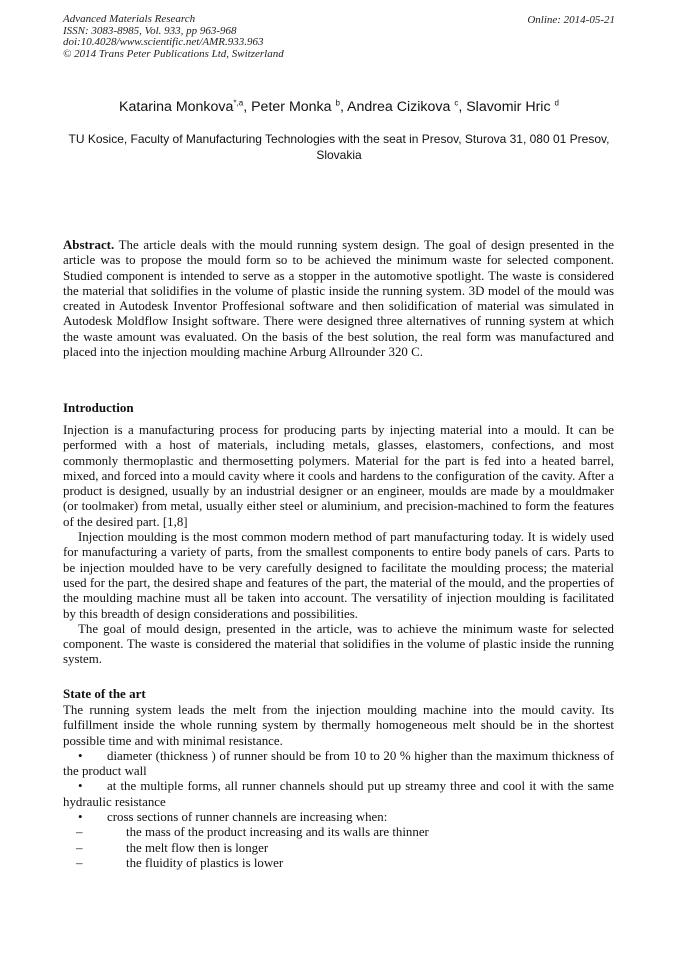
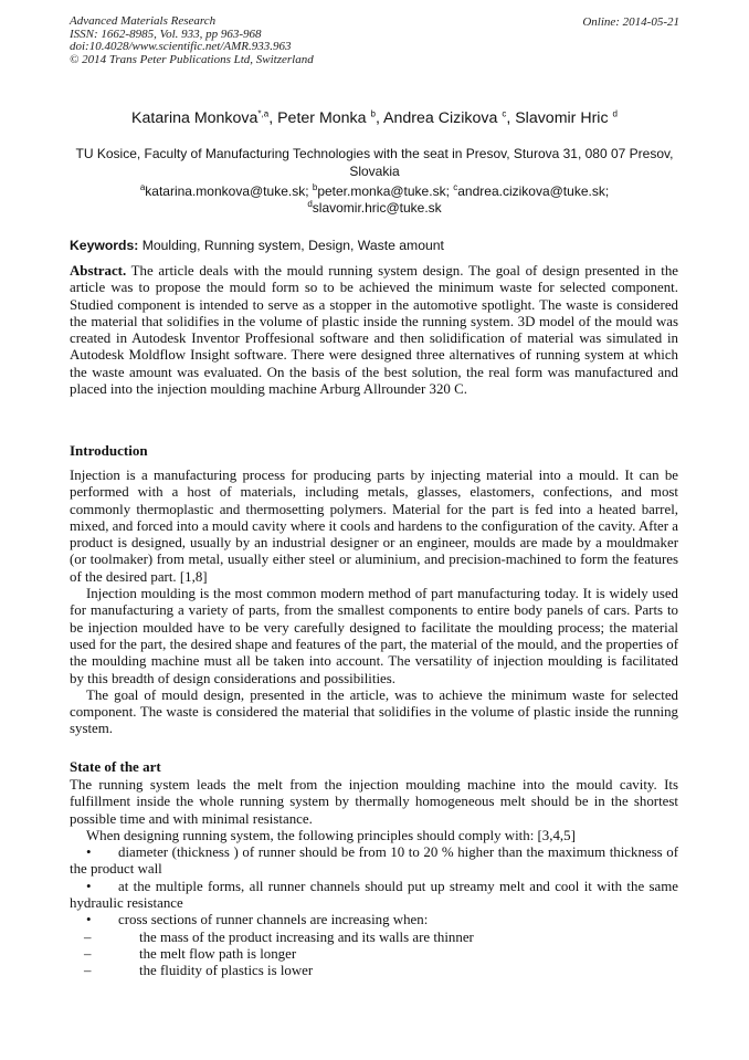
  Advanced Materials Research
- ISSN: 3083-8985, Vol. 933, pp 963-968
+ ISSN: 1662-8985, Vol. 933, pp 963-968
  doi:10.4028/www.scientific.net/AMR.933.963
  © 2014 Trans Peter Publications Ltd, Switzerland
  Online: 2014-05-21
  Katarina Monkova*,a, Peter Monka b, Andrea Cizikova c, Slavomir Hric d
- TU Kosice, Faculty of Manufacturing Technologies with the seat in Presov, Sturova 31, 080 01 Presov, Slovakia
+ TU Kosice, Faculty of Manufacturing Technologies with the seat in Presov, Sturova 31, 080 07 Presov, Slovakia
+ akatarina.monkova@tuke.sk; bpeter.monka@tuke.sk; candrea.cizikova@tuke.sk;
+ dslavomir.hric@tuke.sk
+ Keywords: Moulding, Running system, Design, Waste amount
  Abstract. The article deals with the mould running system design. The goal of design presented in the article was to propose the mould form so to be achieved the minimum waste for selected component. Studied component is intended to serve as a stopper in the automotive spotlight. The waste is considered the material that solidifies in the volume of plastic inside the running system. 3D model of the mould was created in Autodesk Inventor Proffesional software and then solidification of material was simulated in Autodesk Moldflow Insight software. There were designed three alternatives of running system at which the waste amount was evaluated. On the basis of the best solution, the real form was manufactured and placed into the injection moulding machine Arburg Allrounder 320 C.
  Introduction
  Injection is a manufacturing process for producing parts by injecting material into a mould. It can be performed with a host of materials, including metals, glasses, elastomers, confections, and most commonly thermoplastic and thermosetting polymers. Material for the part is fed into a heated barrel, mixed, and forced into a mould cavity where it cools and hardens to the configuration of the cavity. After a product is designed, usually by an industrial designer or an engineer, moulds are made by a mouldmaker (or toolmaker) from metal, usually either steel or aluminium, and precision-machined to form the features of the desired part. [1,8]
  Injection moulding is the most common modern method of part manufacturing today. It is widely used for manufacturing a variety of parts, from the smallest components to entire body panels of cars. Parts to be injection moulded have to be very carefully designed to facilitate the moulding process; the material used for the part, the desired shape and features of the part, the material of the mould, and the properties of the moulding machine must all be taken into account. The versatility of injection moulding is facilitated by this breadth of design considerations and possibilities.
  The goal of mould design, presented in the article, was to achieve the minimum waste for selected component. The waste is considered the material that solidifies in the volume of plastic inside the running system.
  State of the art
  The running system leads the melt from the injection moulding machine into the mould cavity. Its fulfillment inside the whole running system by thermally homogeneous melt should be in the shortest possible time and with minimal resistance.
+ When designing running system, the following principles should comply with: [3,4,5]
  • diameter (thickness ) of runner should be from 10 to 20 % higher than the maximum thickness of the product wall
- • at the multiple forms, all runner channels should put up streamy three and cool it with the same hydraulic resistance
+ • at the multiple forms, all runner channels should put up streamy melt and cool it with the same hydraulic resistance
  • cross sections of runner channels are increasing when:
  –
  the mass of the product increasing and its walls are thinner
  –
- the melt flow then is longer
+ the melt flow path is longer
  –
  the fluidity of plastics is lower
